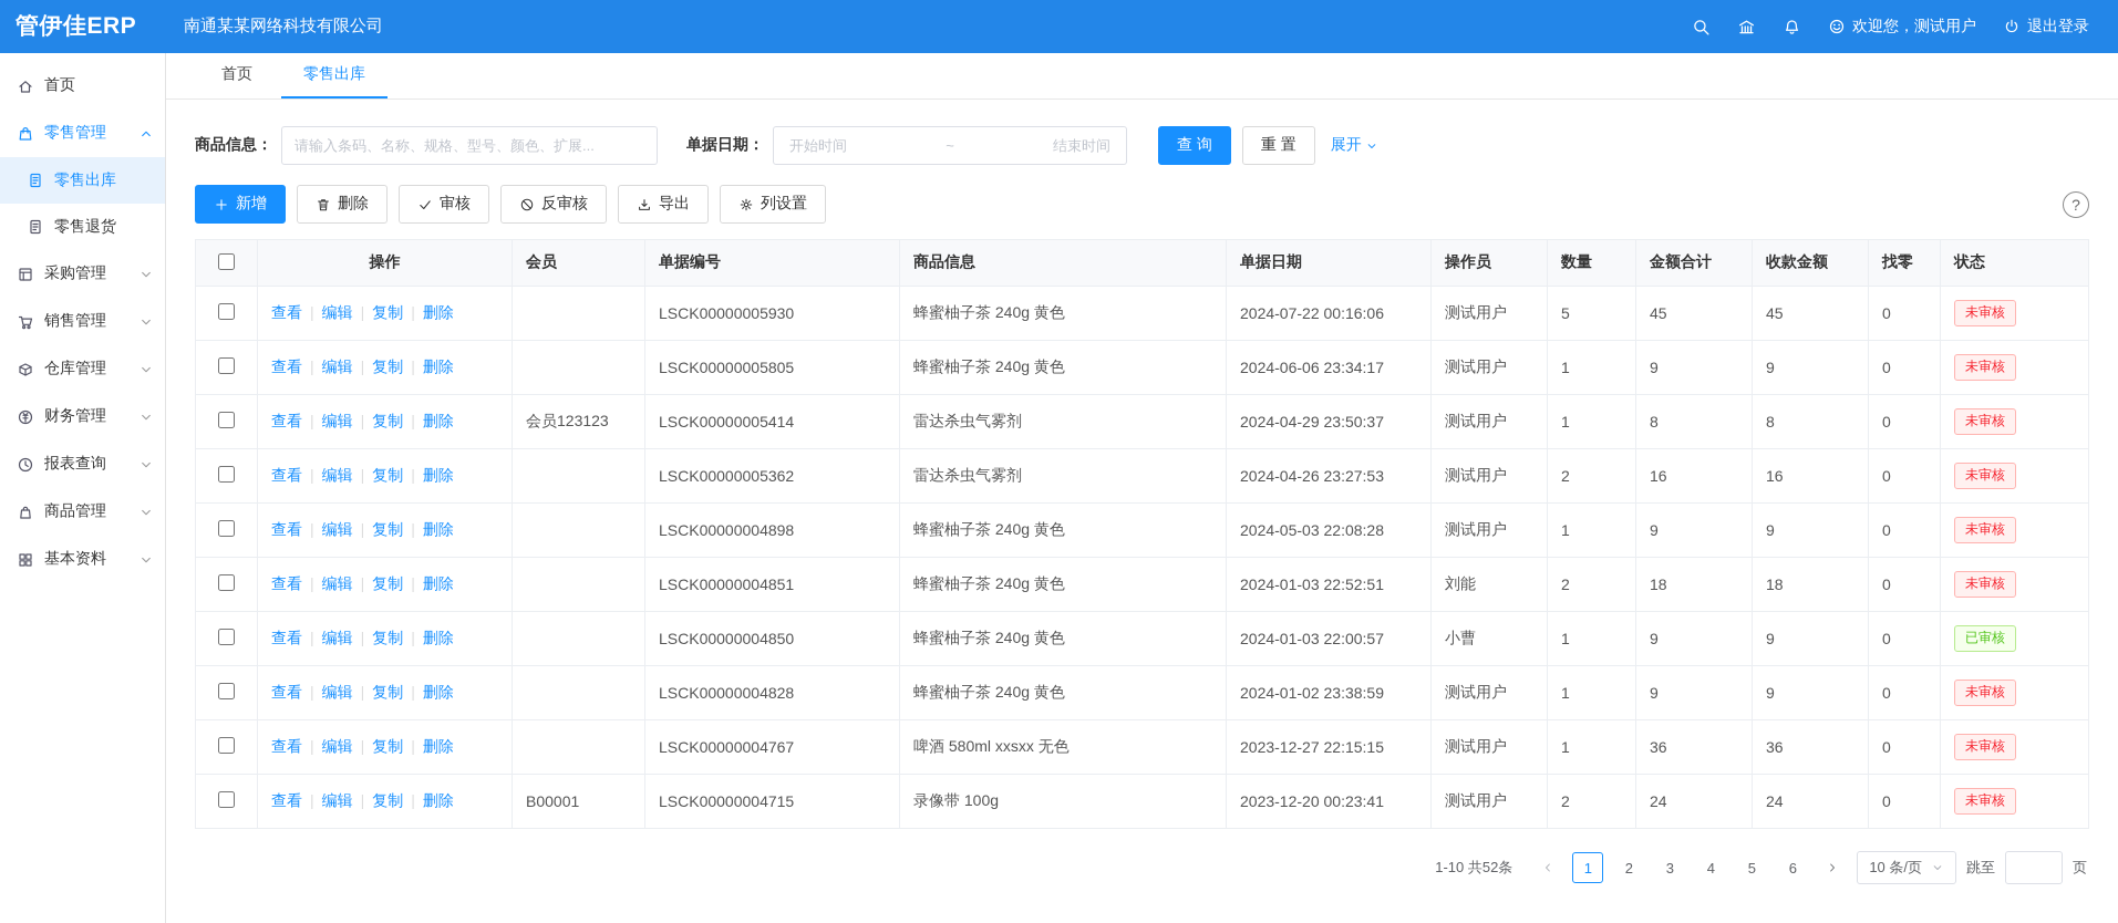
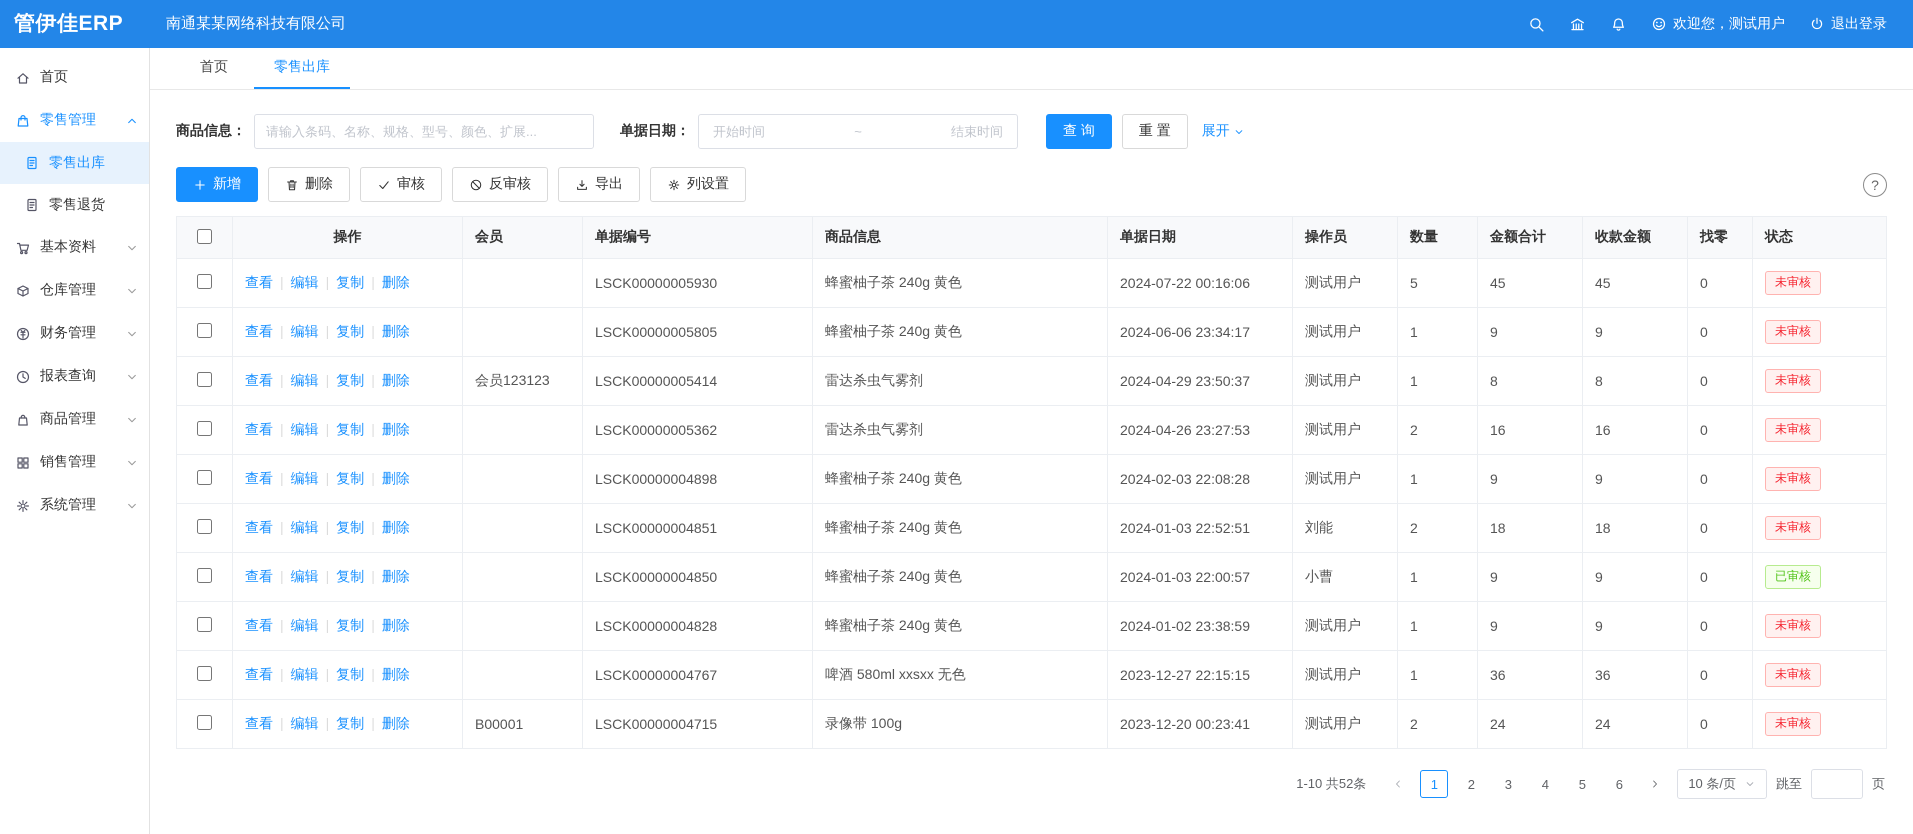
  管伊佳ERP
  南通某某网络科技有限公司
  欢迎您，测试用户
  退出登录
  首页
  零售管理
  零售出库
  零售退货
- 采购管理
- 销售管理
+ 基本资料
  仓库管理
  财务管理
  报表查询
  商品管理
- 基本资料
+ 销售管理
+ 系统管理
  首页
  零售出库
  商品信息：
  请输入条码、名称、规格、型号、颜色、扩展...
  单据日期：
  开始时间
  ~
  结束时间
  查 询
  重 置
  展开
  新增
  删除
  审核
  反审核
  导出
  列设置
  ?
  	操作	会员	单据编号	商品信息	单据日期	操作员	数量	金额合计	收款金额	找零	状态
  	查看 | 编辑 | 复制 删除		LSCK00000005930	蜂蜜柚子茶 240g 黄色	2024-07-22 00:16:06	测试用户	5	45	45	0	未审核
  	查看 | 编辑 | 复制 删除		LSCK00000005805	蜂蜜柚子茶 240g 黄色	2024-06-06 23:34:17	测试用户	1	9	9	0	未审核
  	查看 | 编辑 | 复制 删除	会员123123	LSCK00000005414	雷达杀虫气雾剂	2024-04-29 23:50:37	测试用户	1	8	8	0	未审核
  	查看 | 编辑 | 复制 删除		LSCK00000005362	雷达杀虫气雾剂	2024-04-26 23:27:53	测试用户	2	16	16	0	未审核
- 	查看 | 编辑 | 复制 删除		LSCK00000004898	蜂蜜柚子茶 240g 黄色	2024-05-03 22:08:28	测试用户	1	9	9	0	未审核
+ 	查看 | 编辑 | 复制 删除		LSCK00000004898	蜂蜜柚子茶 240g 黄色	2024-02-03 22:08:28	测试用户	1	9	9	0	未审核
  	查看 | 编辑 | 复制 删除		LSCK00000004851	蜂蜜柚子茶 240g 黄色	2024-01-03 22:52:51	刘能	2	18	18	0	未审核
  	查看 | 编辑 | 复制 删除		LSCK00000004850	蜂蜜柚子茶 240g 黄色	2024-01-03 22:00:57	小曹	1	9	9	0	已审核
  	查看 | 编辑 | 复制 删除		LSCK00000004828	蜂蜜柚子茶 240g 黄色	2024-01-02 23:38:59	测试用户	1	9	9	0	未审核
  	查看 | 编辑 | 复制 删除		LSCK00000004767	啤酒 580ml xxsxx 无色	2023-12-27 22:15:15	测试用户	1	36	36	0	未审核
  	查看 | 编辑 | 复制 删除	B00001	LSCK00000004715	录像带 100g	2023-12-20 00:23:41	测试用户	2	24	24	0	未审核
  1-10 共52条
  1
  2
  3
  4
  5
  6
  10 条/页
  跳至
  页
